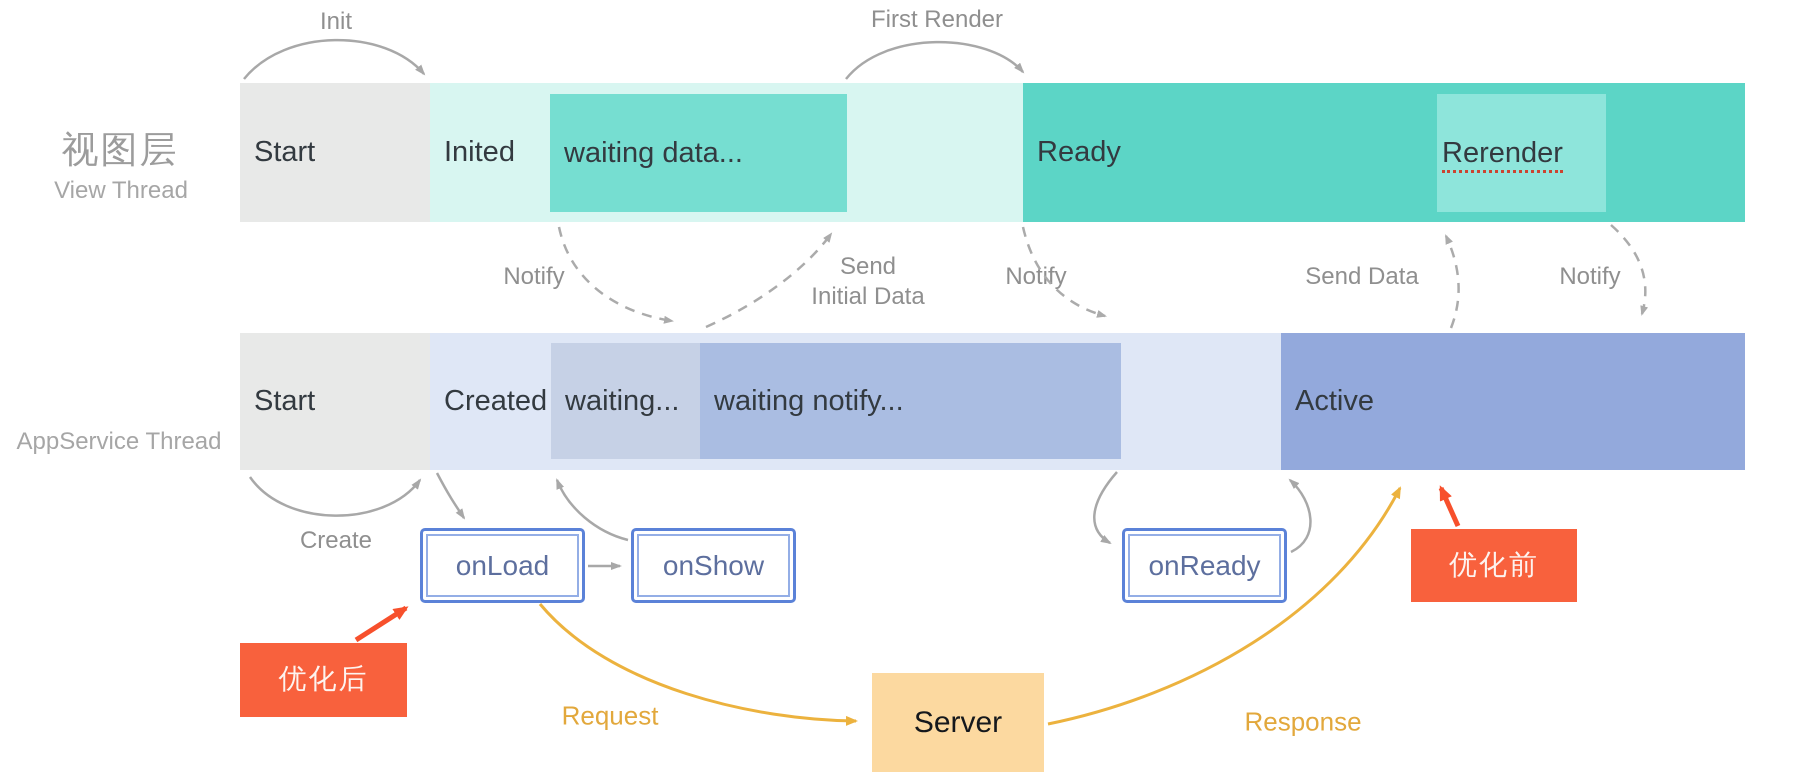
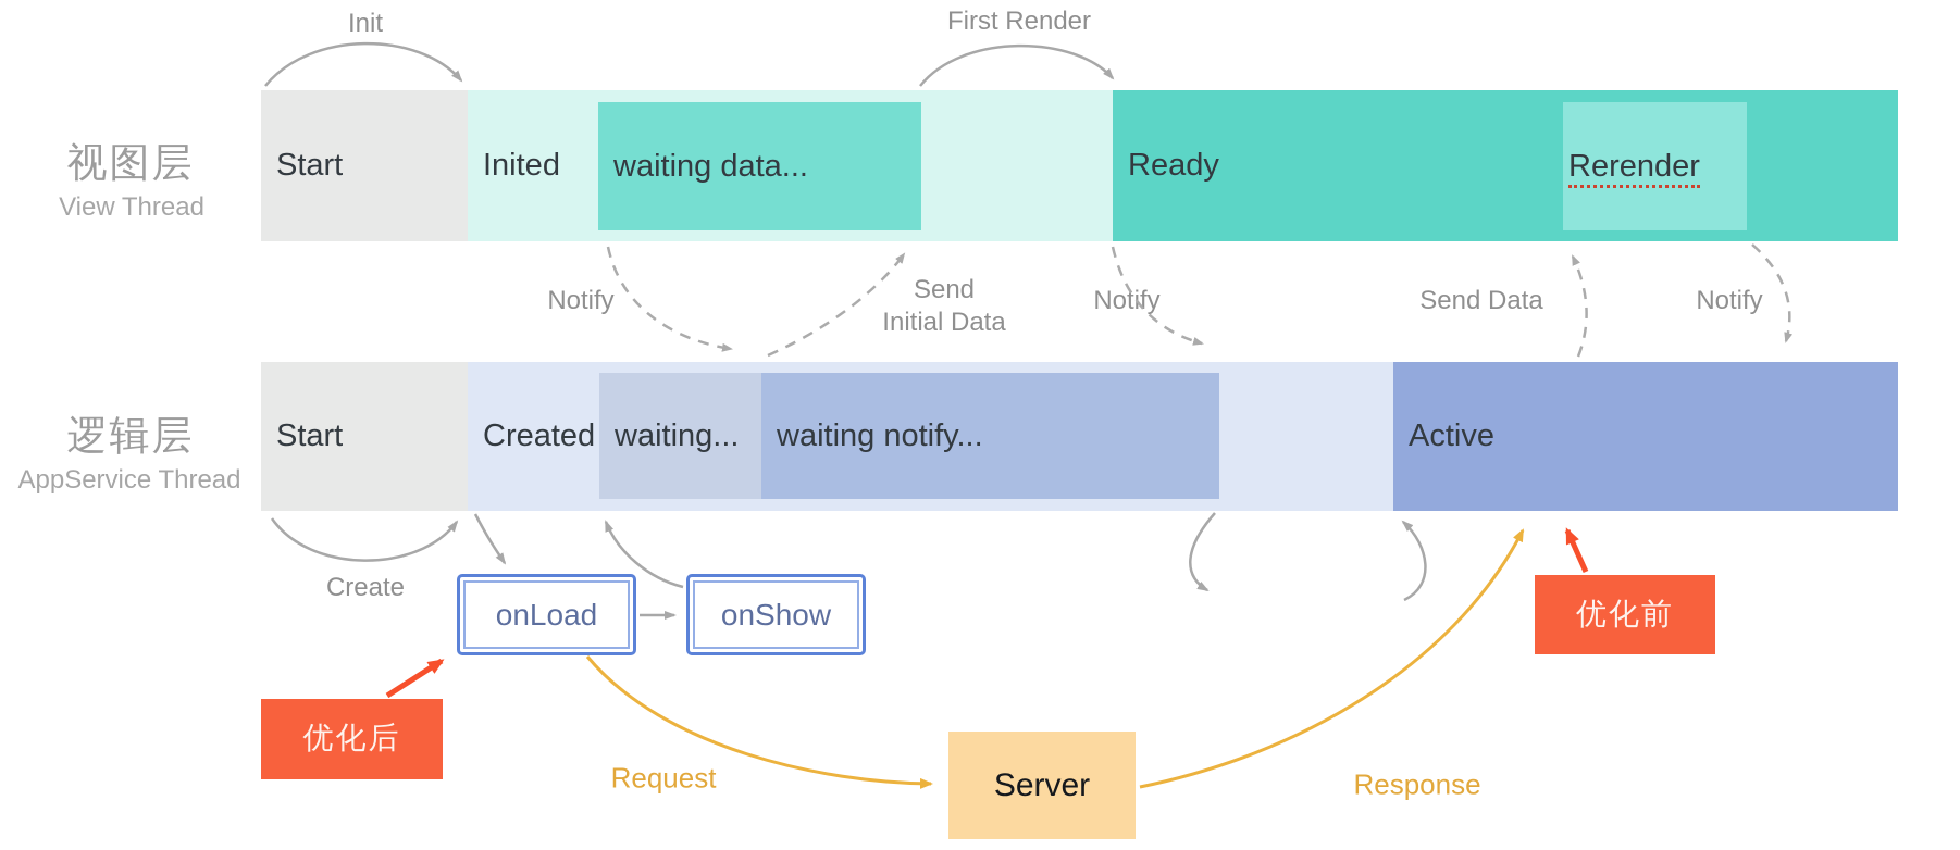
  视图层
  View Thread
+ 逻辑层
  AppService Thread
  Init
  First Render
  Start
  Inited
  Ready
  waiting data...
  Rerender
  Notify
  Send
  Initial Data
  Notfy
  Send Data
  Notify
  Start
  Created
  Active
  waiting...
  waiting notify...
  Create
  onLoad
  onShow
- onReady
  优化后
  优化前
  Server
  Request
  Response
